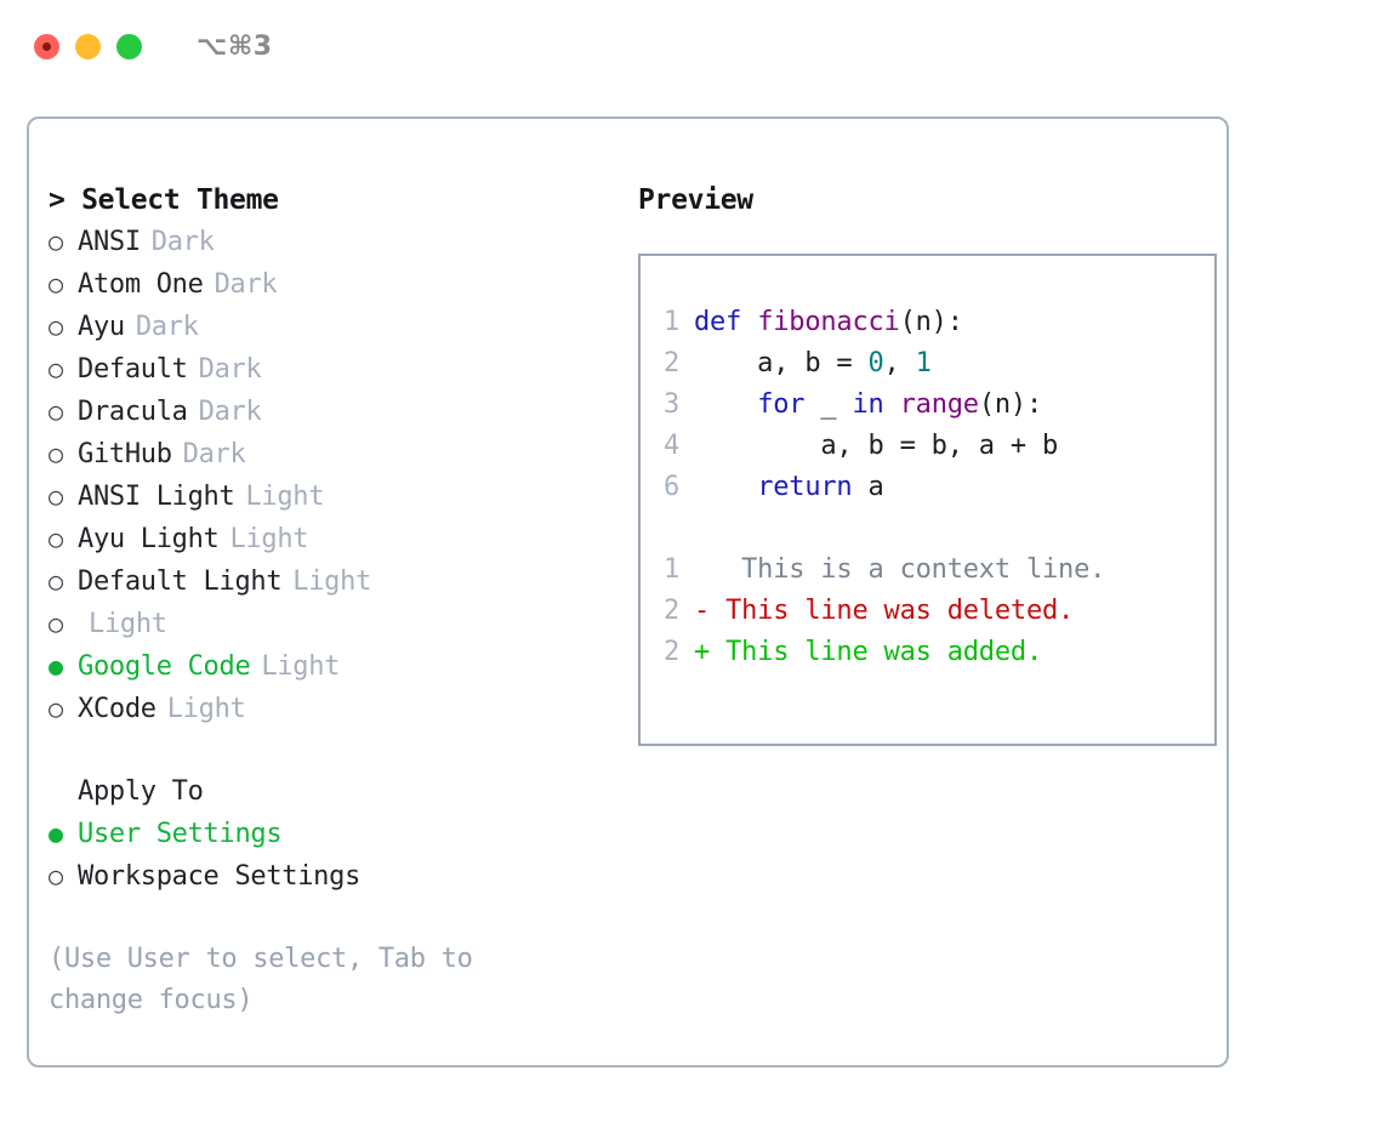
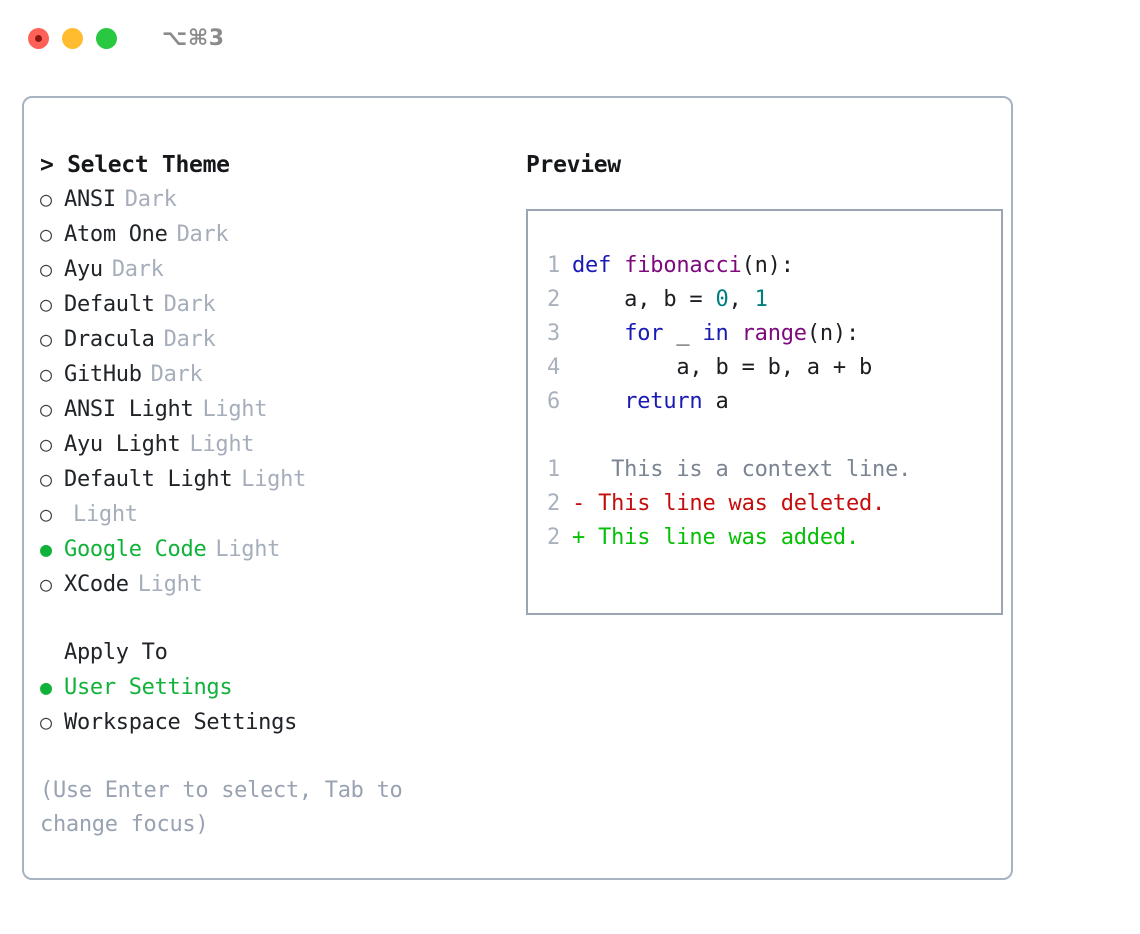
  ⌥⌘3
  > Select Theme
  ○
  ANSI
  Dark
  ○
  Atom One
  Dark
  ○
  Ayu
  Dark
  ○
  Default
  Dark
  ○
  Dracula
  Dark
  ○
  GitHub
  Dark
  ○
  ANSI Light
  Light
  ○
  Ayu Light
  Light
  ○
  Default Light
  Light
  ○
  Light
  ●
  Google Code
  Light
  ○
  XCode
  Light
  Apply To
  ●
  User Settings
  ○
  Workspace Settings
- (Use User to select, Tab to change focus)
+ (Use Enter to select, Tab to change focus)
  Preview
  1
  def fibonacci(n):
  2
  a, b = 0, 1
  3
  for _ in range(n):
  4
  a, b = b, a + b
  6
  return a
  1
  This is a context line.
  2
  - This line was deleted.
  2
  + This line was added.
